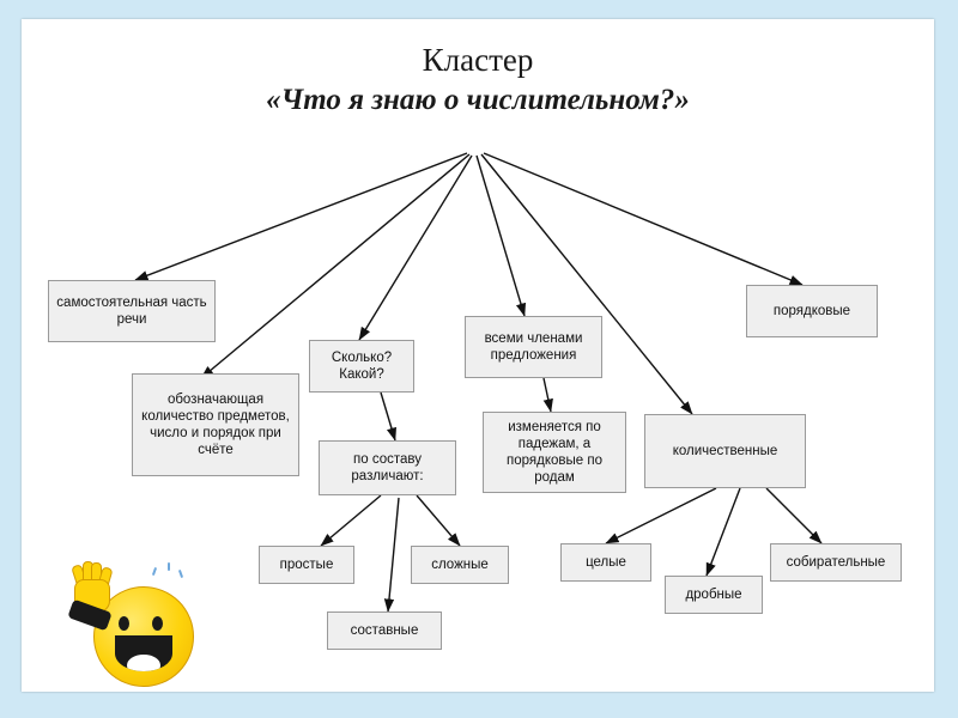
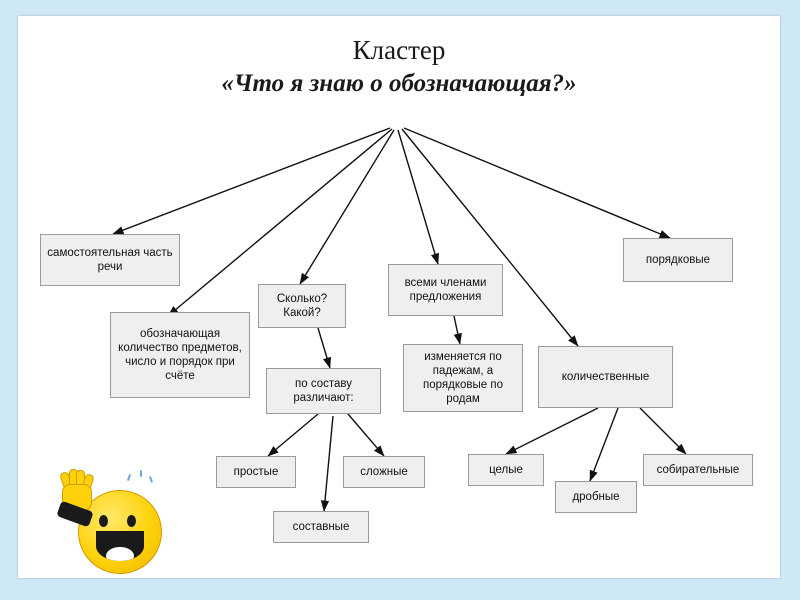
  Кластер
- «Что я знаю о числительном?»
+ «Что я знаю о обозначающая?»
  самостоятельная часть речи
  обозначающая количество предметов, число и порядок при счёте
  Сколько? Какой?
  всеми членами предложения
  порядковые
  изменяется по падежам, а порядковые по родам
  количественные
  по составу различают:
  простые
  сложные
  составные
  целые
  дробные
  собирательные
